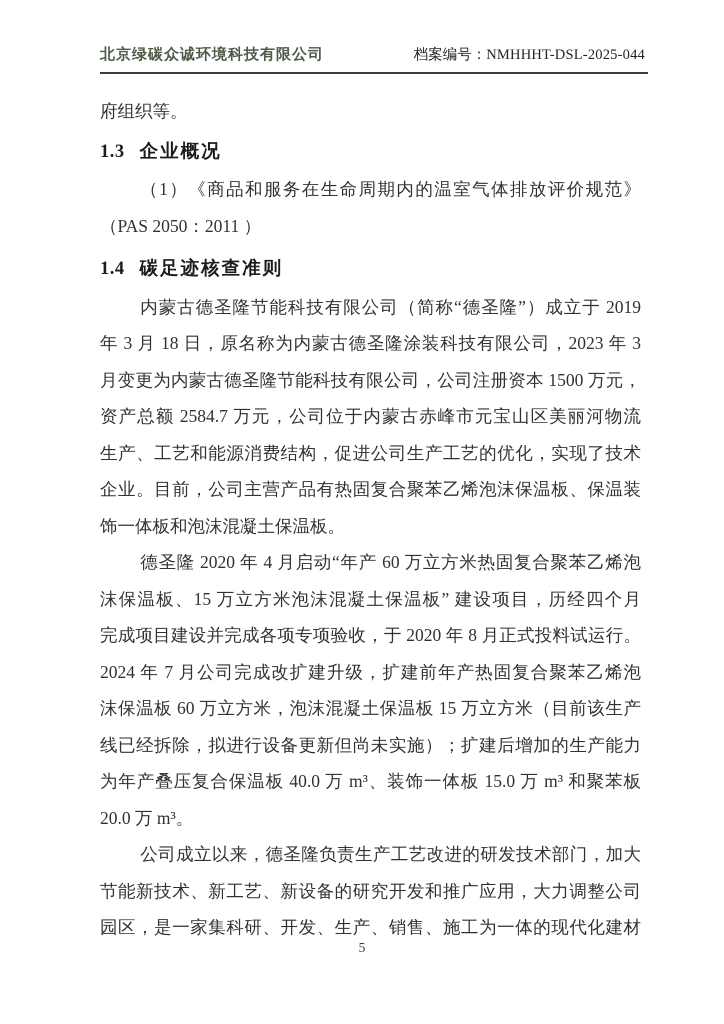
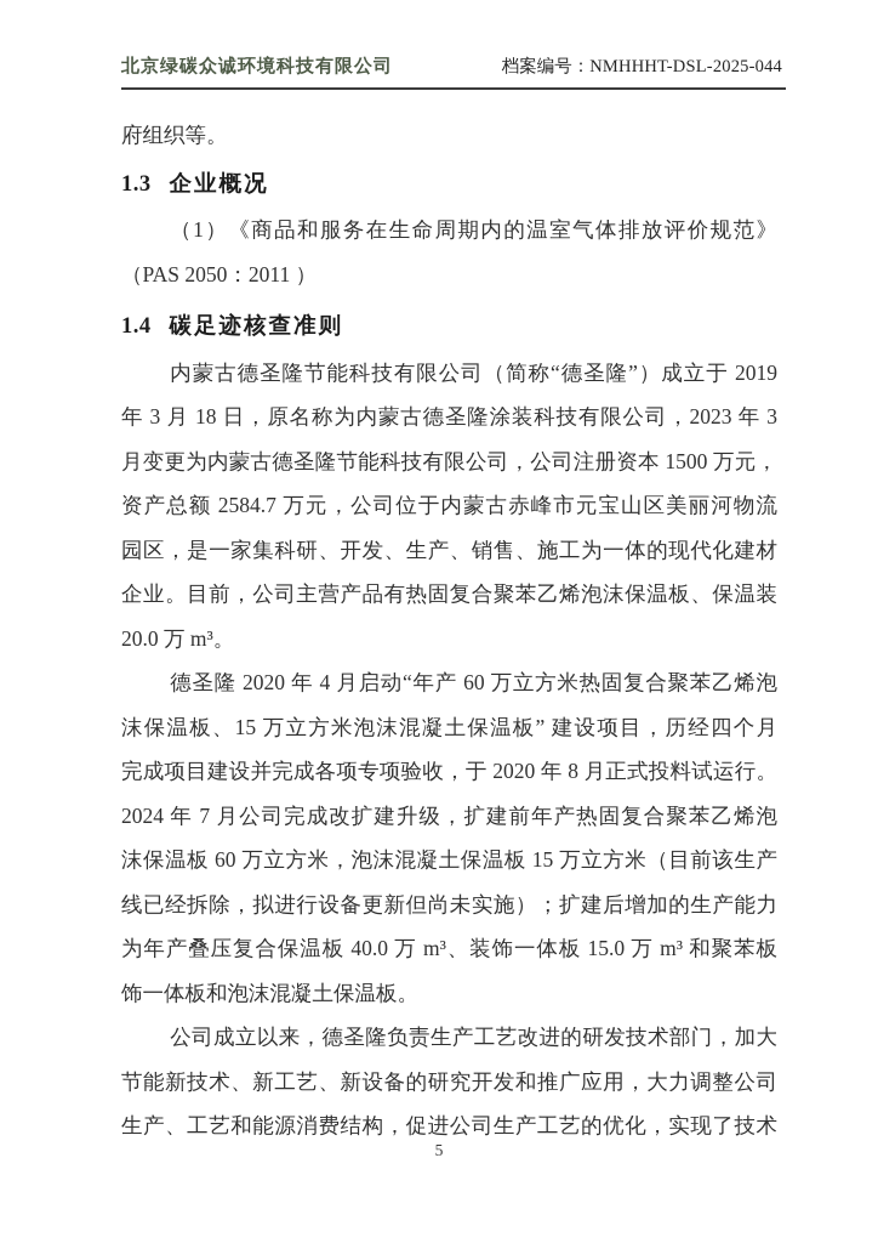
  北京绿碳众诚环境科技有限公司
  档案编号：NMHHHT-DSL-2025-044
  府组织等。
  1.3 企业概况
  （1）《商品和服务在生命周期内的温室气体排放评价规范》
  （PAS 2050：2011 ）
  1.4 碳足迹核查准则
  内蒙古德圣隆节能科技有限公司（简称“德圣隆”）成立于 2019
  年 3 月 18 日，原名称为内蒙古德圣隆涂装科技有限公司，2023 年 3
  月变更为内蒙古德圣隆节能科技有限公司，公司注册资本 1500 万元，
  资产总额 2584.7 万元，公司位于内蒙古赤峰市元宝山区美丽河物流
- 生产、工艺和能源消费结构，促进公司生产工艺的优化，实现了技术
+ 园区，是一家集科研、开发、生产、销售、施工为一体的现代化建材
  企业。目前，公司主营产品有热固复合聚苯乙烯泡沫保温板、保温装
- 饰一体板和泡沫混凝土保温板。
+ 20.0 万 m³。
  德圣隆 2020 年 4 月启动“年产 60 万立方米热固复合聚苯乙烯泡
  沫保温板、15 万立方米泡沫混凝土保温板” 建设项目，历经四个月
  完成项目建设并完成各项专项验收，于 2020 年 8 月正式投料试运行。
  2024 年 7 月公司完成改扩建升级，扩建前年产热固复合聚苯乙烯泡
  沫保温板 60 万立方米，泡沫混凝土保温板 15 万立方米（目前该生产
  线已经拆除，拟进行设备更新但尚未实施）；扩建后增加的生产能力
  为年产叠压复合保温板 40.0 万 m³、装饰一体板 15.0 万 m³ 和聚苯板
- 20.0 万 m³。
+ 饰一体板和泡沫混凝土保温板。
  公司成立以来，德圣隆负责生产工艺改进的研发技术部门，加大
  节能新技术、新工艺、新设备的研究开发和推广应用，大力调整公司
- 园区，是一家集科研、开发、生产、销售、施工为一体的现代化建材
+ 生产、工艺和能源消费结构，促进公司生产工艺的优化，实现了技术
  5
